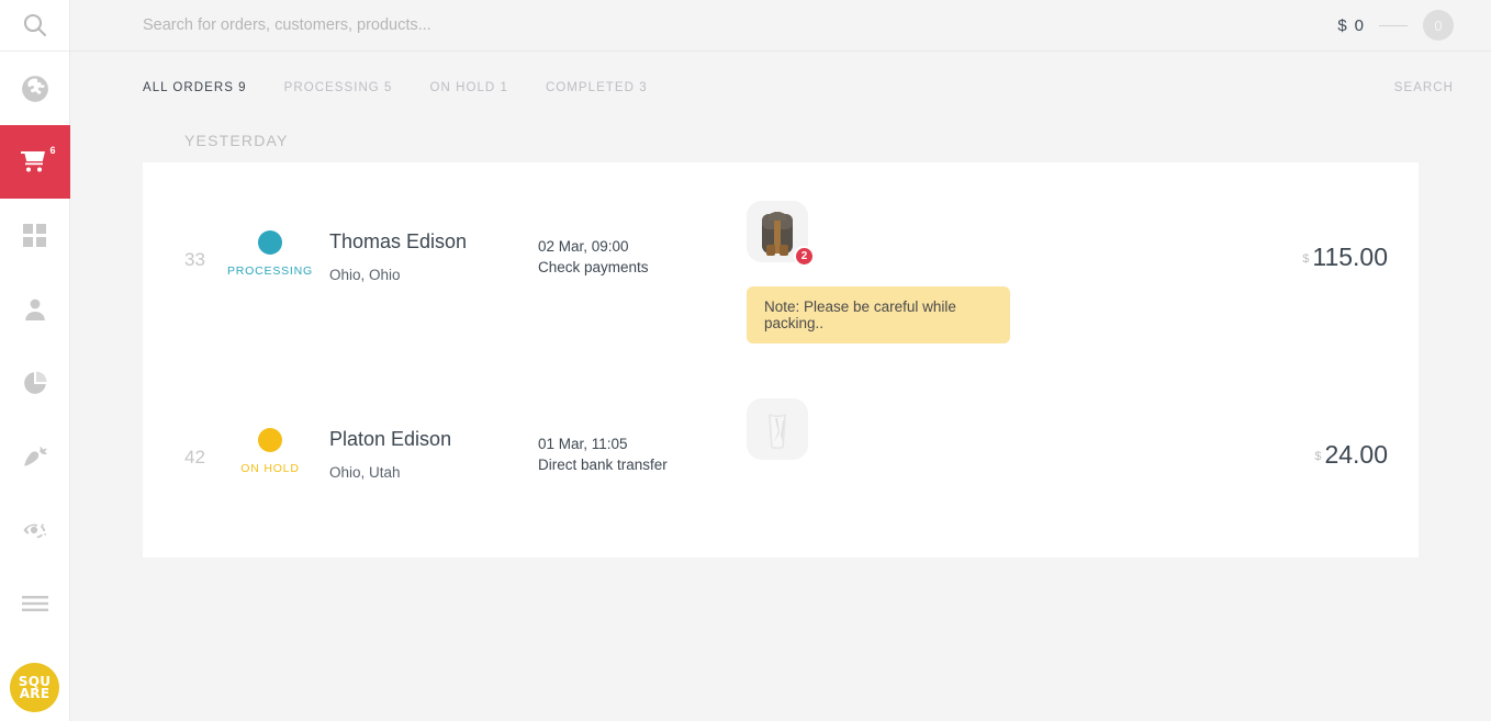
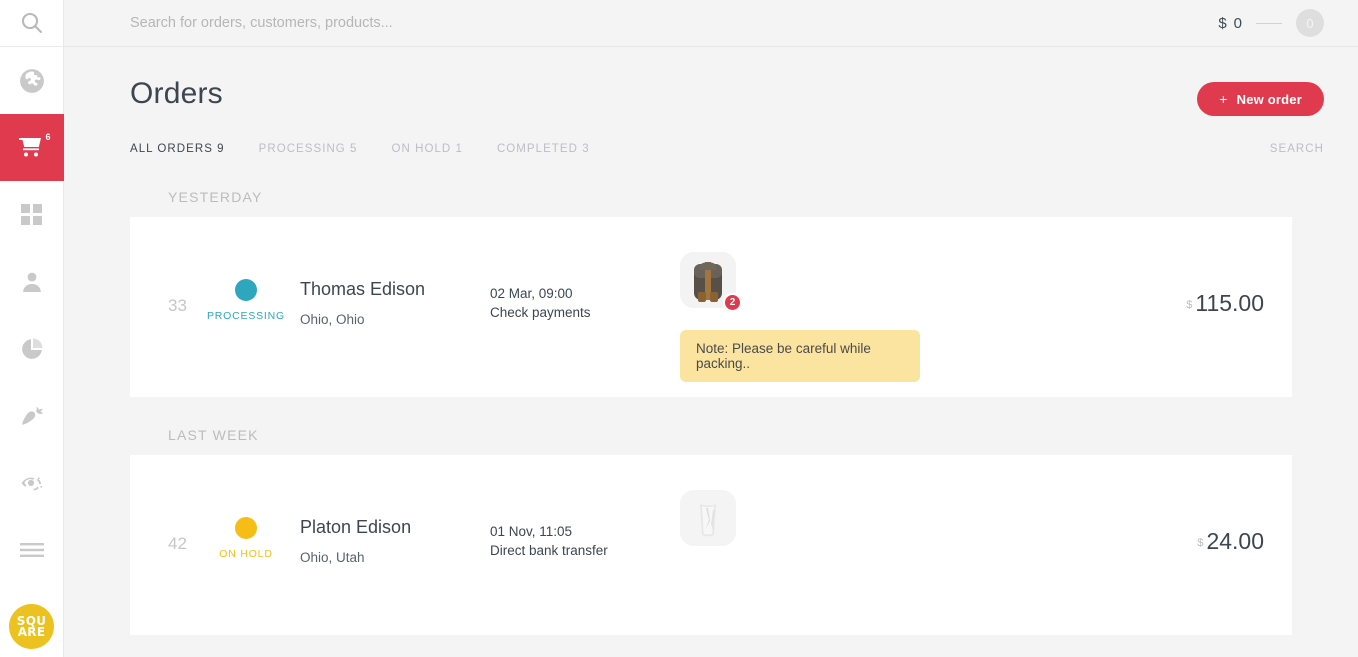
  6
  SQU
  ARE
  Search for orders, customers, products...
  $ 0
+ Orders
+ +
+ New order
  ALL ORDERS 9
  PROCESSING 5
  ON HOLD 1
  COMPLETED 3
  SEARCH
  YESTERDAY
  33
  PROCESSING
  Thomas Edison
  Ohio, Ohio
  02 Mar, 09:00
  Check payments
  2
  Note: Please be careful while packing..
  $ 115.00
+ LAST WEEK
  42
  ON HOLD
  Platon Edison
  Ohio, Utah
- 01 Mar, 11:05
+ 01 Nov, 11:05
  Direct bank transfer
  $ 24.00
